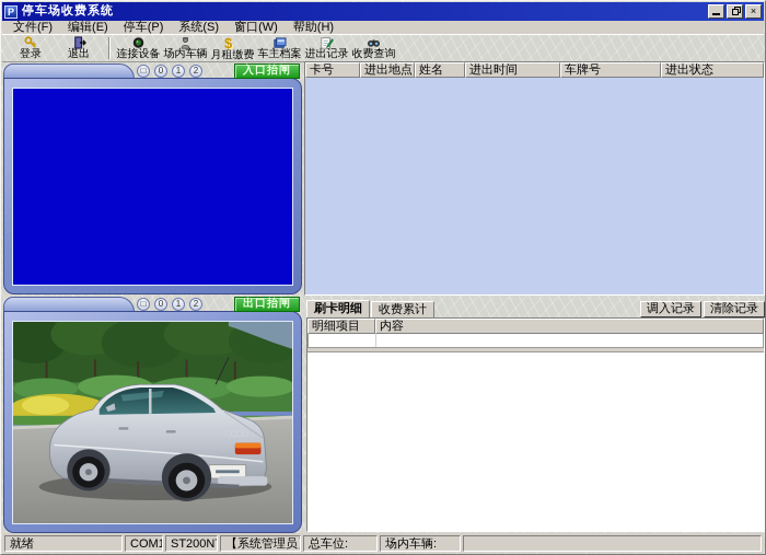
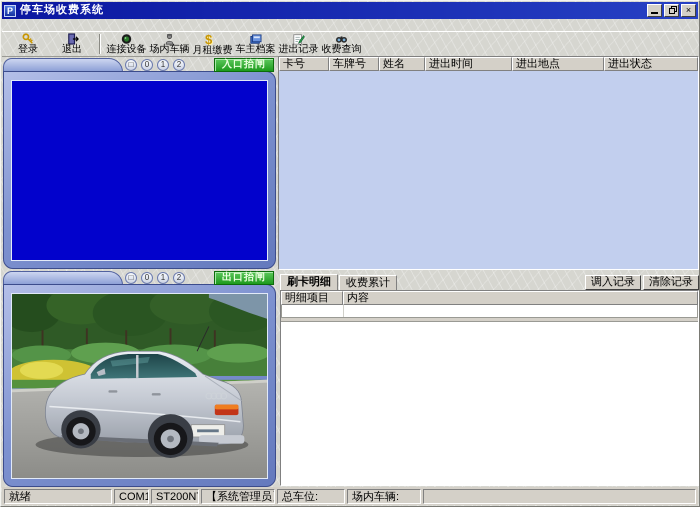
  P
  停车场收费系统
  ×
- 文件(F)
- 编辑(E)
- 停车(P)
- 系统(S)
- 窗口(W)
- 帮助(H)
  登录
  退出
  连接设备
  场内车辆
  $
  月租缴费
  车主档案
  进出记录
  收费查询
  □
  0
  1
  2
  入口抬闸
  □
  0
  1
  2
  出口抬闸
  卡号
- 进出地点
+ 车牌号
  姓名
  进出时间
- 车牌号
+ 进出地点
  进出状态
  刷卡明细
  收费累计
  调入记录
  清除记录
  明细项目
  内容
  就绪
  COM1
  ST200N
  【系统管理员
  总车位:
  场内车辆:
